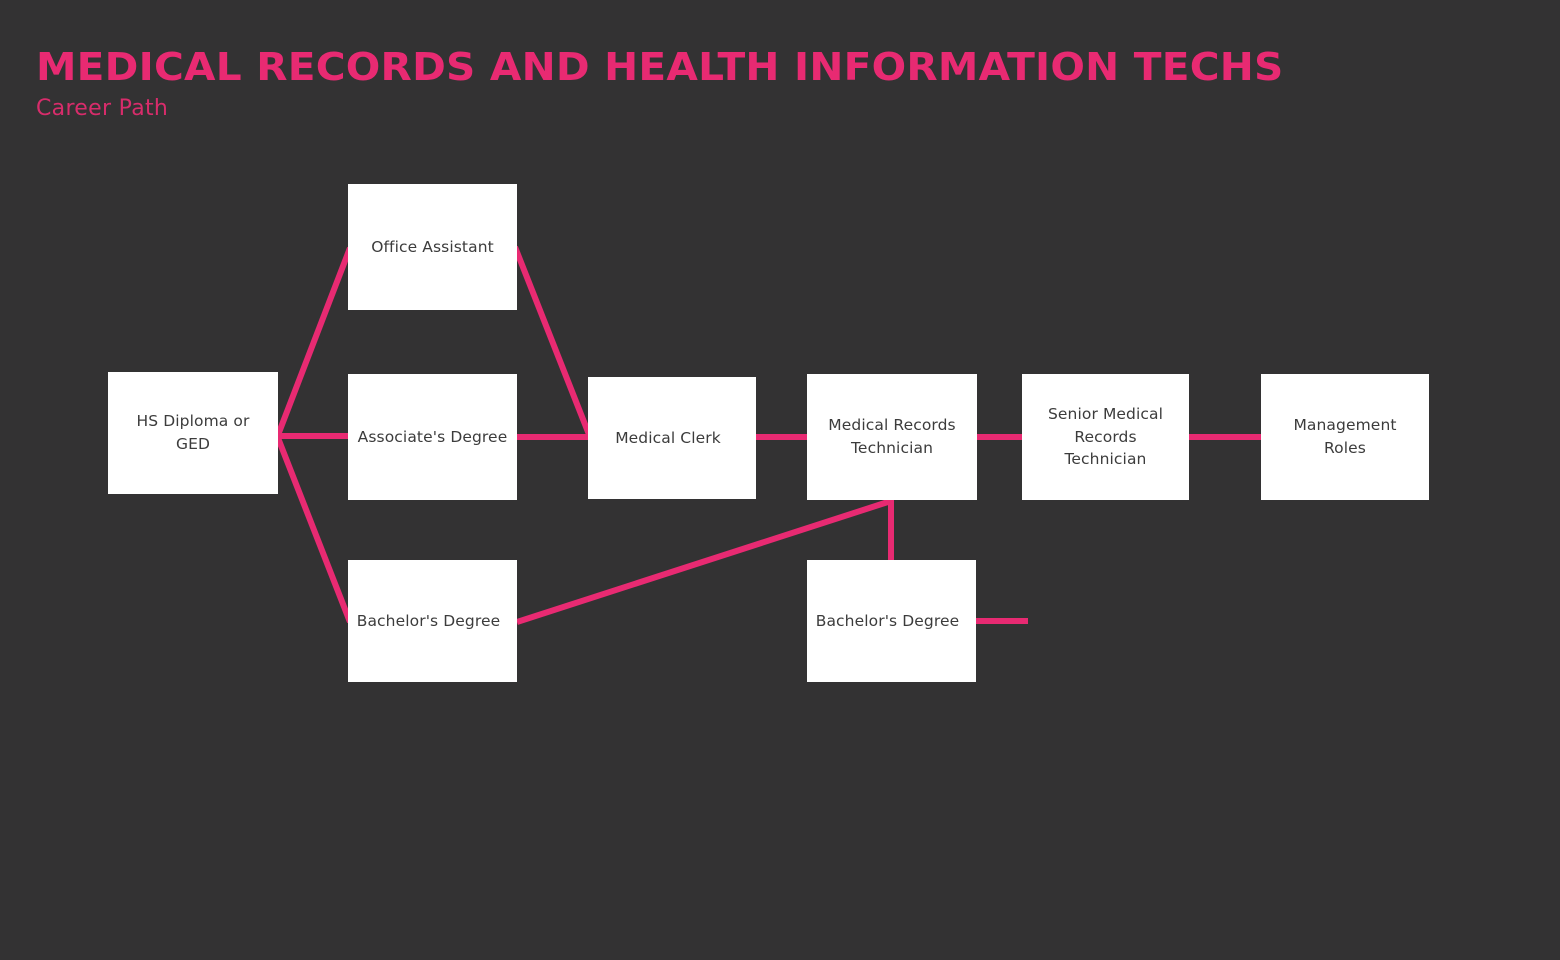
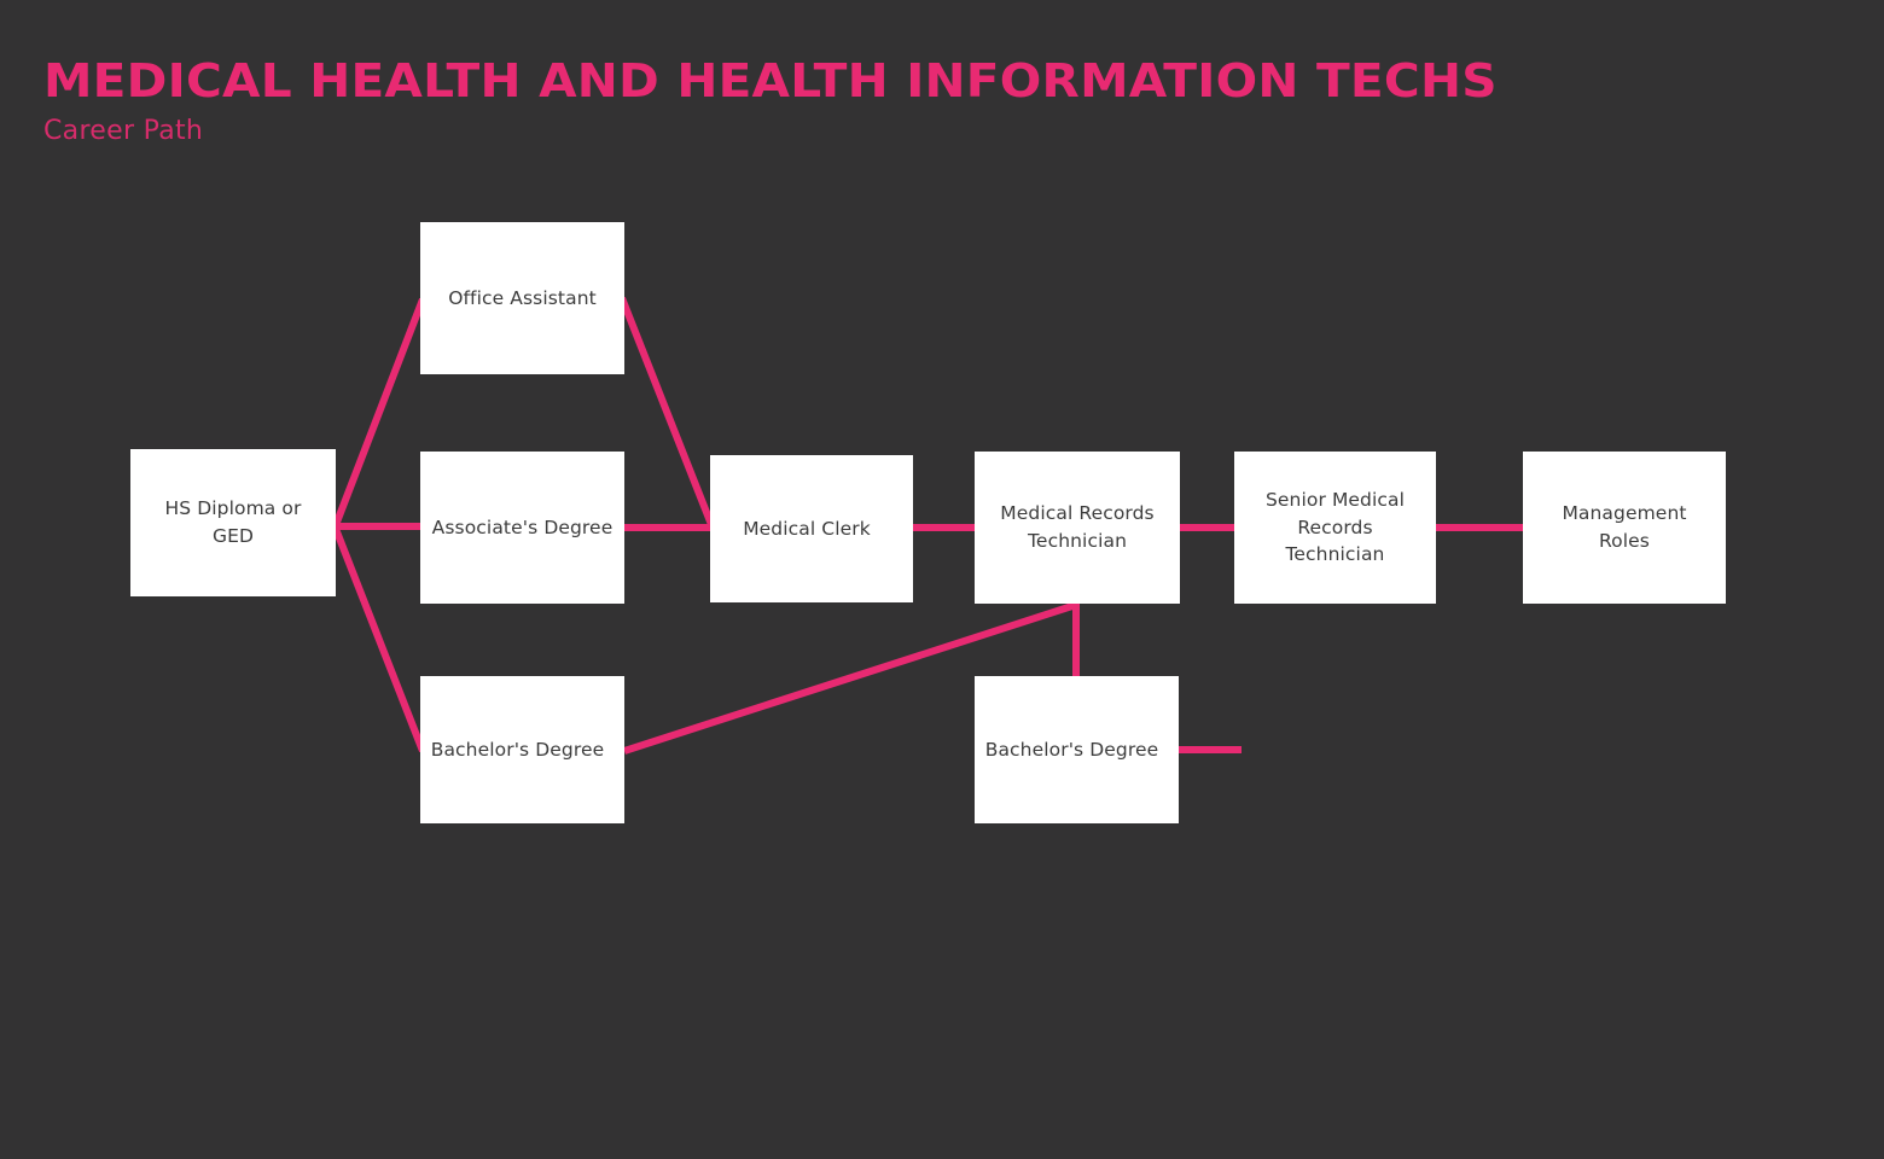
- MEDICAL RECORDS AND HEALTH INFORMATION TECHS
+ MEDICAL HEALTH AND HEALTH INFORMATION TECHS
  Career Path
  HS Diploma or
  GED
  Office Assistant
  Associate's Degree
  Bachelor's Degree
  Medical Clerk
  Medical Records
  Technician
  Senior Medical
  Records
  Technician
  Management
  Roles
  Bachelor's Degree
